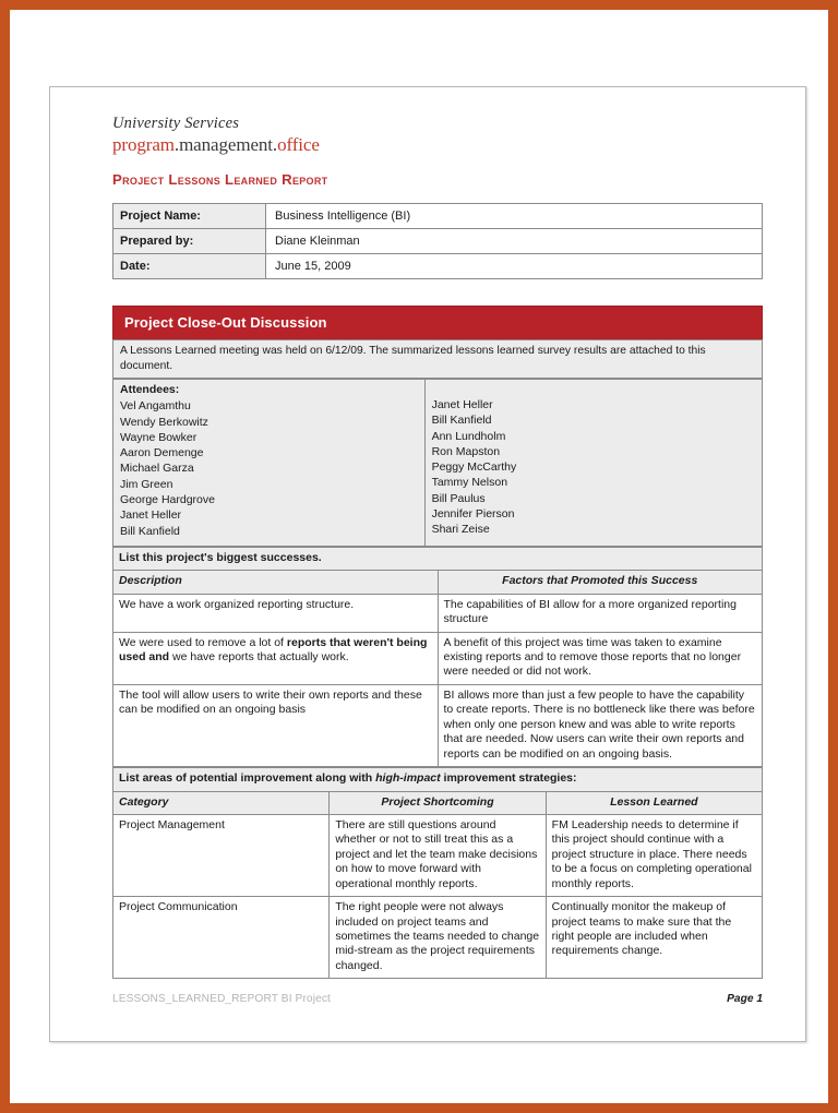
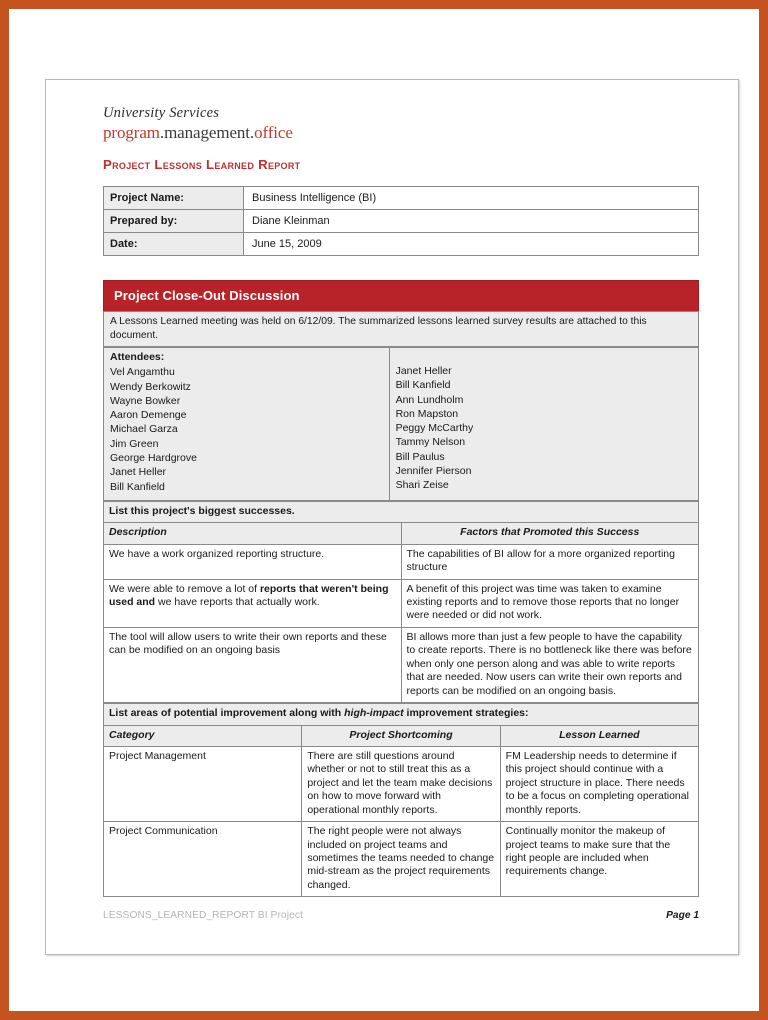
  University Services
  program.management.office
  Project Lessons Learned Report
  Project Name:	Business Intelligence (BI)
  Prepared by:	Diane Kleinman
  Date:	June 15, 2009
  Project Close-Out Discussion
  A Lessons Learned meeting was held on 6/12/09. The summarized lessons learned survey results are attached to this document.
  Attendees: Vel Angamthu Wendy Berkowitz Wayne Bowker Aaron Demenge Michael Garza Jim Green George Hardgrove Janet Heller Bill Kanfield	Janet Heller Bill Kanfield Ann Lundholm Ron Mapston Peggy McCarthy Tammy Nelson Bill Paulus Jennifer Pierson Shari Zeise
  List this project's biggest successes.
  Description	Factors that Promoted this Success
  We have a work organized reporting structure.	The capabilities of BI allow for a more organized reporting structure
- We were used to remove a lot of reports that weren't being used and we have reports that actually work.	A benefit of this project was time was taken to examine existing reports and to remove those reports that no longer were needed or did not work.
+ We were able to remove a lot of reports that weren't being used and we have reports that actually work.	A benefit of this project was time was taken to examine existing reports and to remove those reports that no longer were needed or did not work.
- The tool will allow users to write their own reports and these can be modified on an ongoing basis	BI allows more than just a few people to have the capability to create reports. There is no bottleneck like there was before when only one person knew and was able to write reports that are needed. Now users can write their own reports and reports can be modified on an ongoing basis.
+ The tool will allow users to write their own reports and these can be modified on an ongoing basis	BI allows more than just a few people to have the capability to create reports. There is no bottleneck like there was before when only one person along and was able to write reports that are needed. Now users can write their own reports and reports can be modified on an ongoing basis.
  List areas of potential improvement along with high-impact improvement strategies:
  Category	Project Shortcoming	Lesson Learned
  Project Management	There are still questions around whether or not to still treat this as a project and let the team make decisions on how to move forward with operational monthly reports.	FM Leadership needs to determine if this project should continue with a project structure in place. There needs to be a focus on completing operational monthly reports.
  Project Communication	The right people were not always included on project teams and sometimes the teams needed to change mid-stream as the project requirements changed.	Continually monitor the makeup of project teams to make sure that the right people are included when requirements change.
  LESSONS_LEARNED_REPORT BI Project
  Page 1
